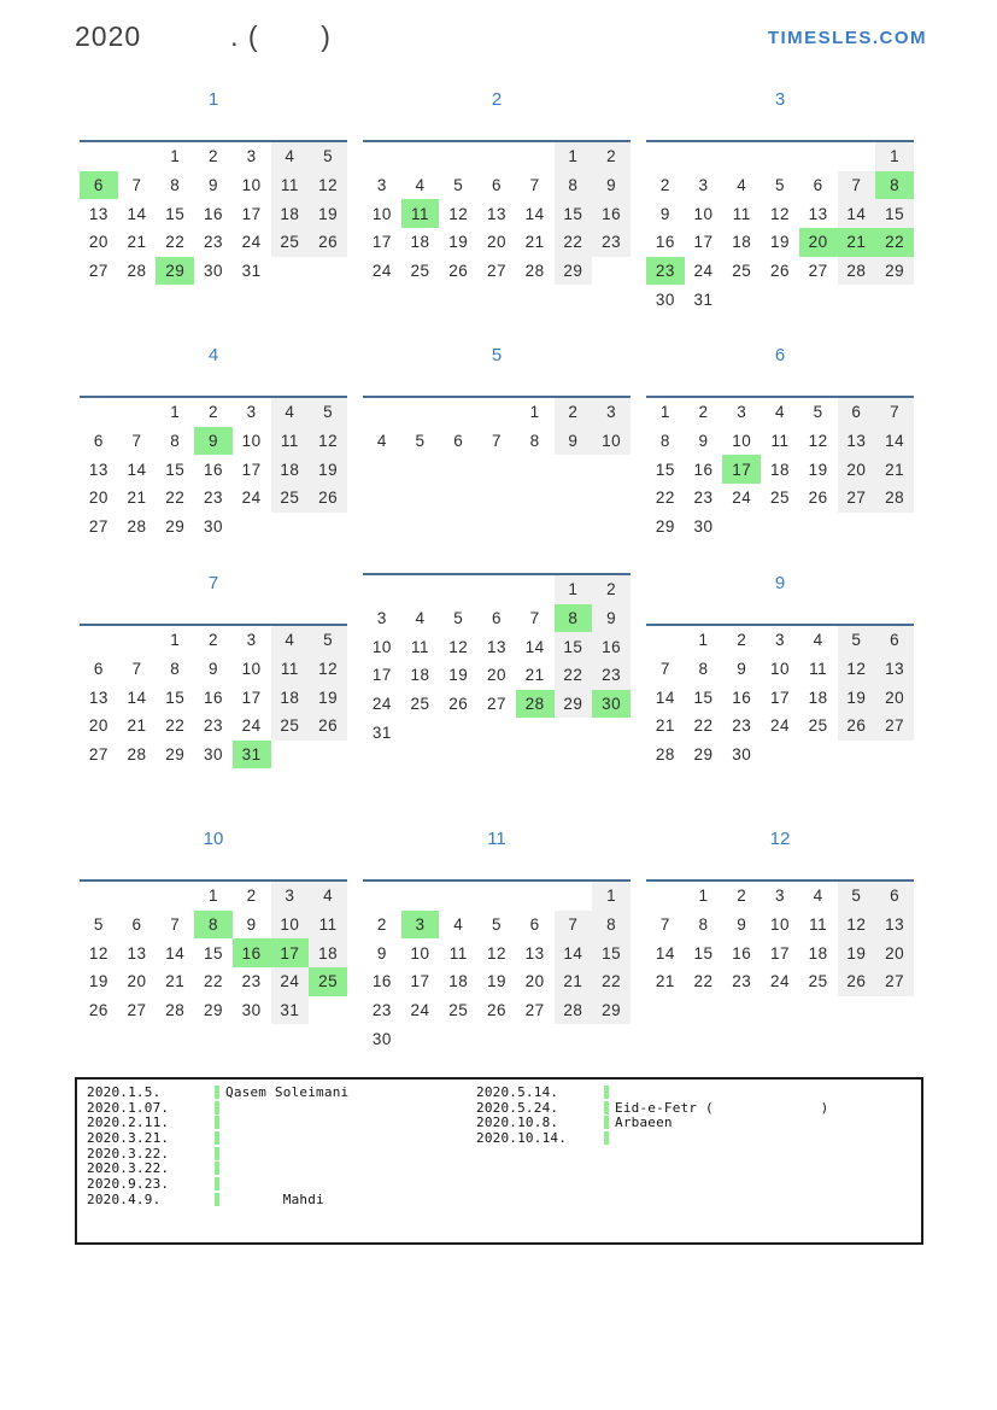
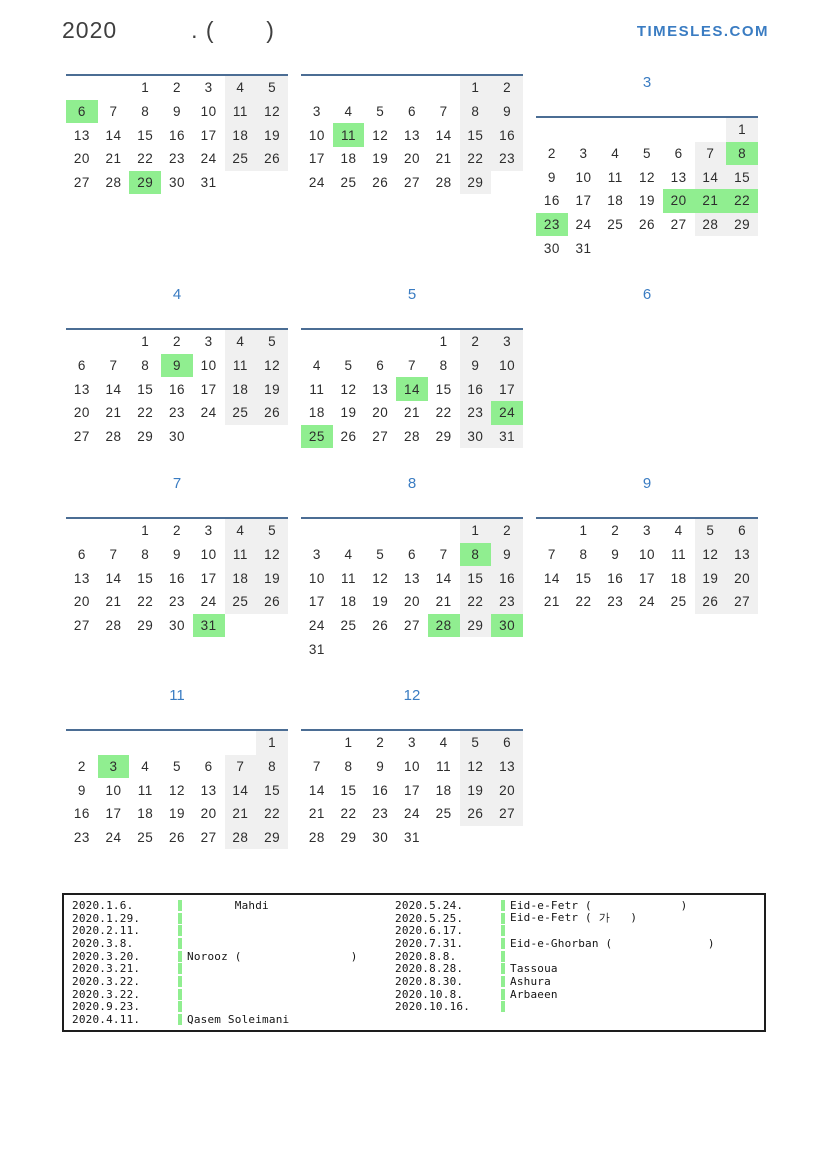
  2020 . ( )
  TIMESLES.COM
- 1
  		1	2	3	4	5
  6	7	8	9	10	11	12
  13	14	15	16	17	18	19
  20	21	22	23	24	25	26
  27	28	29	30	31
- 2
  					1	2
  3	4	5	6	7	8	9
  10	11	12	13	14	15	16
  17	18	19	20	21	22	23
  24	25	26	27	28	29
  3
  						1
  2	3	4	5	6	7	8
  9	10	11	12	13	14	15
  16	17	18	19	20	21	22
  23	24	25	26	27	28	29
  30	31
  4
  		1	2	3	4	5
  6	7	8	9	10	11	12
  13	14	15	16	17	18	19
  20	21	22	23	24	25	26
  27	28	29	30
  5
  				1	2	3
  4	5	6	7	8	9	10
+ 11	12	13	14	15	16	17
+ 18	19	20	21	22	23	24
+ 25	26	27	28	29	30	31
  6
- 1	2	3	4	5	6	7
- 8	9	10	11	12	13	14
- 15	16	17	18	19	20	21
- 22	23	24	25	26	27	28
- 29	30
  7
  		1	2	3	4	5
  6	7	8	9	10	11	12
  13	14	15	16	17	18	19
  20	21	22	23	24	25	26
  27	28	29	30	31
+ 8
  					1	2
  3	4	5	6	7	8	9
  10	11	12	13	14	15	16
  17	18	19	20	21	22	23
  24	25	26	27	28	29	30
  31
  9
  	1	2	3	4	5	6
  7	8	9	10	11	12	13
  14	15	16	17	18	19	20
  21	22	23	24	25	26	27
- 28	29	30
- 10
- 			1	2	3	4
- 5	6	7	8	9	10	11
- 12	13	14	15	16	17	18
- 19	20	21	22	23	24	25
- 26	27	28	29	30	31
  11
  						1
  2	3	4	5	6	7	8
  9	10	11	12	13	14	15
  16	17	18	19	20	21	22
  23	24	25	26	27	28	29
- 30
  12
  	1	2	3	4	5	6
  7	8	9	10	11	12	13
  14	15	16	17	18	19	20
  21	22	23	24	25	26	27
+ 28	29	30	31
- 2020.1.5.
+ 2020.1.6.
- Qasem Soleimani
+ Mahdi
- 2020.1.07.
+ 2020.1.29.
  2020.2.11.
+ 2020.3.8.
+ 2020.3.20.
+ Norooz ( )
  2020.3.21.
  2020.3.22.
  2020.3.22.
  2020.9.23.
- 2020.4.9.
+ 2020.4.11.
- Mahdi
+ Qasem Soleimani
- 2020.5.14.
  2020.5.24.
  Eid-e-Fetr ( )
+ 2020.5.25.
+ Eid-e-Fetr ( 가 )
+ 2020.6.17.
+ 2020.7.31.
+ Eid-e-Ghorban ( )
+ 2020.8.8.
+ 2020.8.28.
+ Tassoua
+ 2020.8.30.
+ Ashura
  2020.10.8.
  Arbaeen
- 2020.10.14.
+ 2020.10.16.
